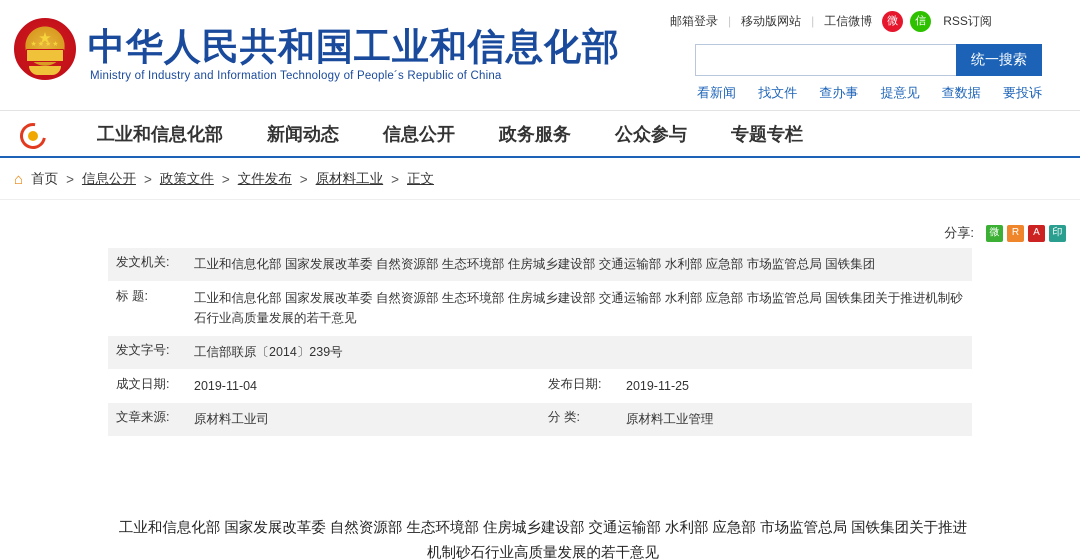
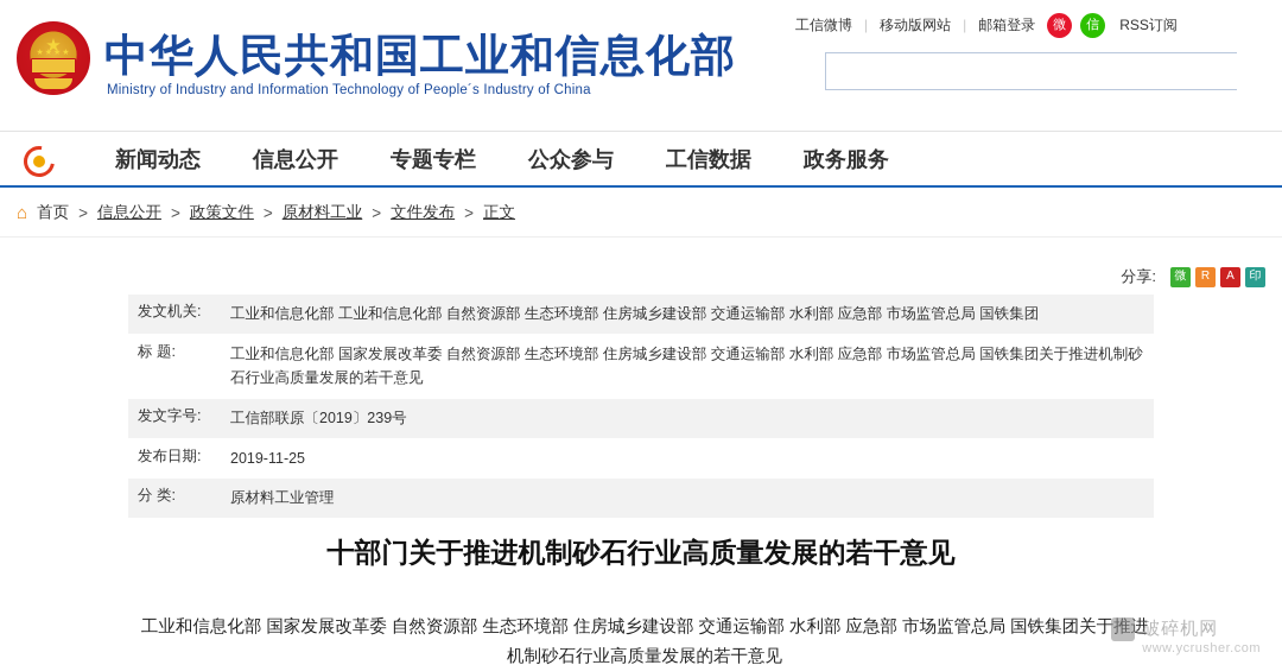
- 邮箱登录
+ 工信微博
  |
  移动版网站
  |
- 工信微博
+ 邮箱登录
  微
  信
  RSS订阅
  ★
  中华人民共和国工业和信息化部
- Ministry of Industry and Information Technology of People´s Republic of China
+ Ministry of Industry and Information Technology of People´s Industry of China
- 统一搜索
- 看新闻
- 找文件
- 查办事
- 提意见
- 查数据
- 要投诉
- 工业和信息化部
  新闻动态
  信息公开
- 政务服务
+ 专题专栏
  公众参与
+ 工信数据
- 专题专栏
+ 政务服务
  ⌂
  首页
  >
  信息公开
  >
  政策文件
  >
- 文件发布
+ 原材料工业
  >
- 原材料工业
+ 文件发布
  >
  正文
  分享:
  微
  R
  A
  印
  发文机关:
- 工业和信息化部 国家发展改革委 自然资源部 生态环境部 住房城乡建设部 交通运输部 水利部 应急部 市场监管总局 国铁集团
+ 工业和信息化部 工业和信息化部 自然资源部 生态环境部 住房城乡建设部 交通运输部 水利部 应急部 市场监管总局 国铁集团
  标 题:
  工业和信息化部 国家发展改革委 自然资源部 生态环境部 住房城乡建设部 交通运输部 水利部 应急部 市场监管总局 国铁集团关于推进机制砂石行业高质量发展的若干意见
  发文字号:
- 工信部联原〔2014〕239号
+ 工信部联原〔2019〕239号
- 成文日期:
- 2019-11-04
  发布日期:
  2019-11-25
- 文章来源:
- 原材料工业司
  分 类:
  原材料工业管理
+ 十部门关于推进机制砂石行业高质量发展的若干意见
  工业和信息化部 国家发展改革委 自然资源部 生态环境部 住房城乡建设部 交通运输部 水利部 应急部 市场监管总局 国铁集团关于推进机制砂石行业高质量发展的若干意见
+ 破碎机网
+ www.ycrusher.com
